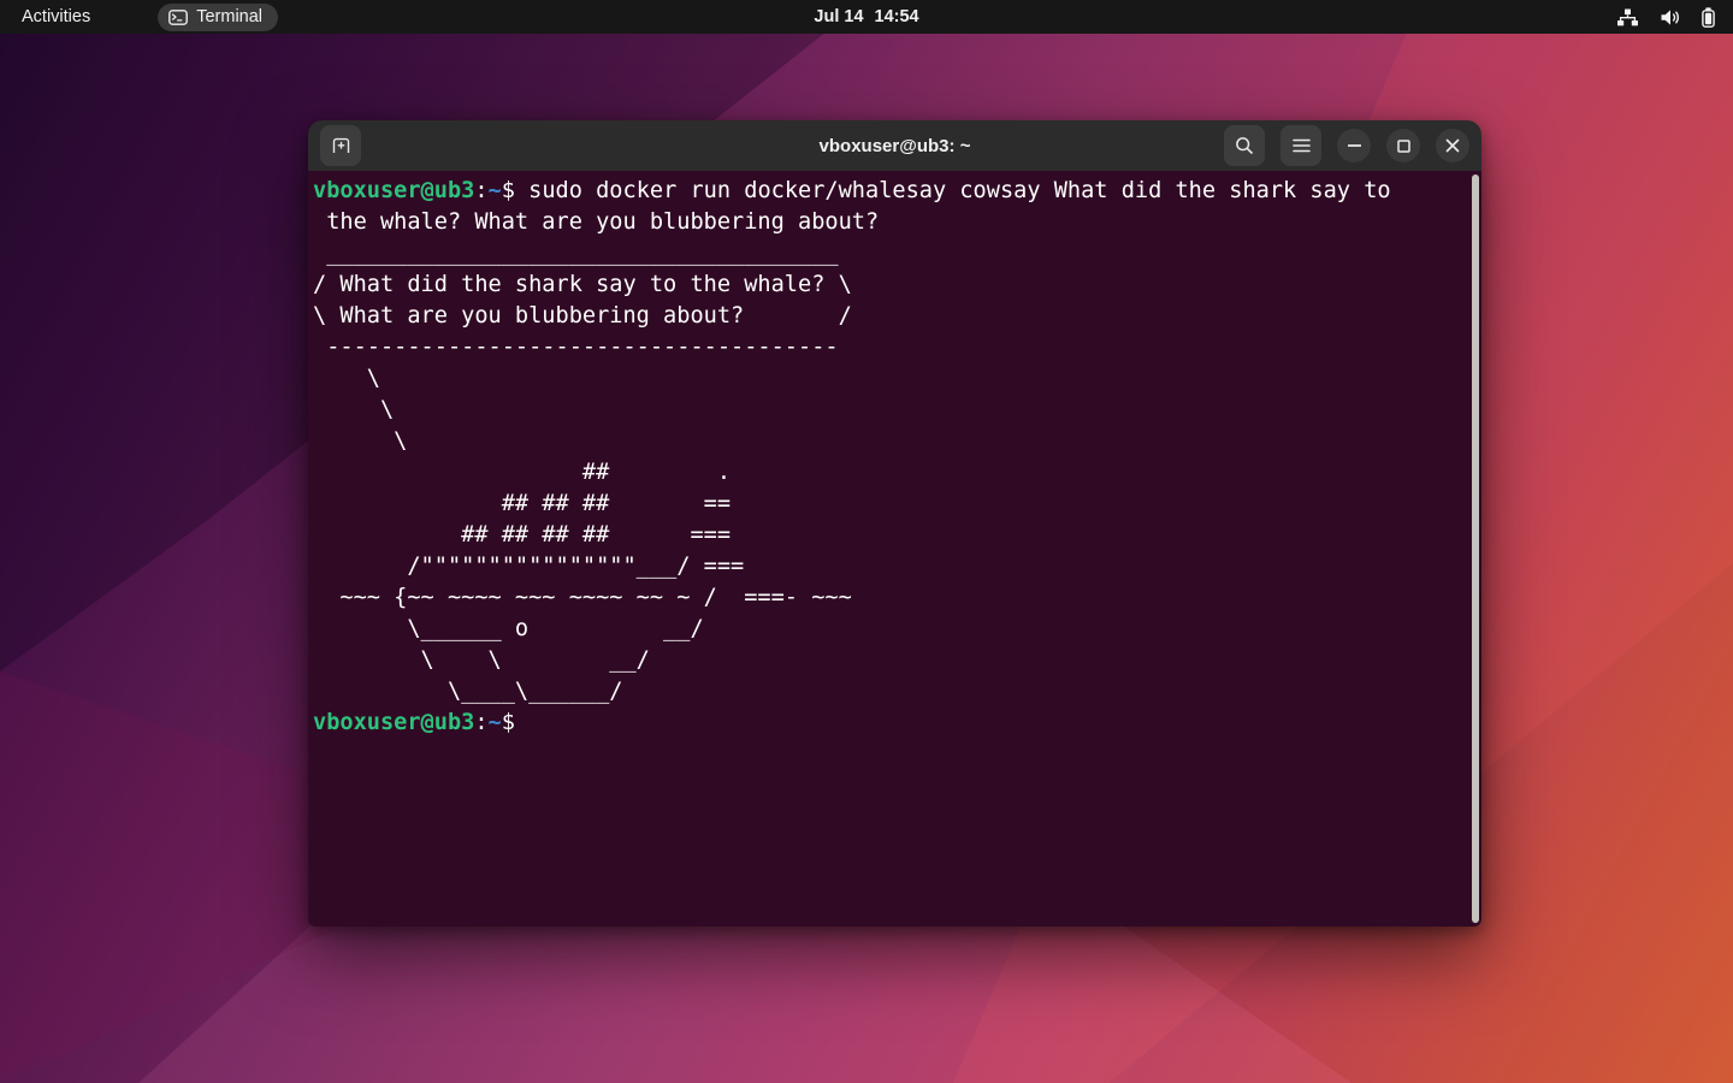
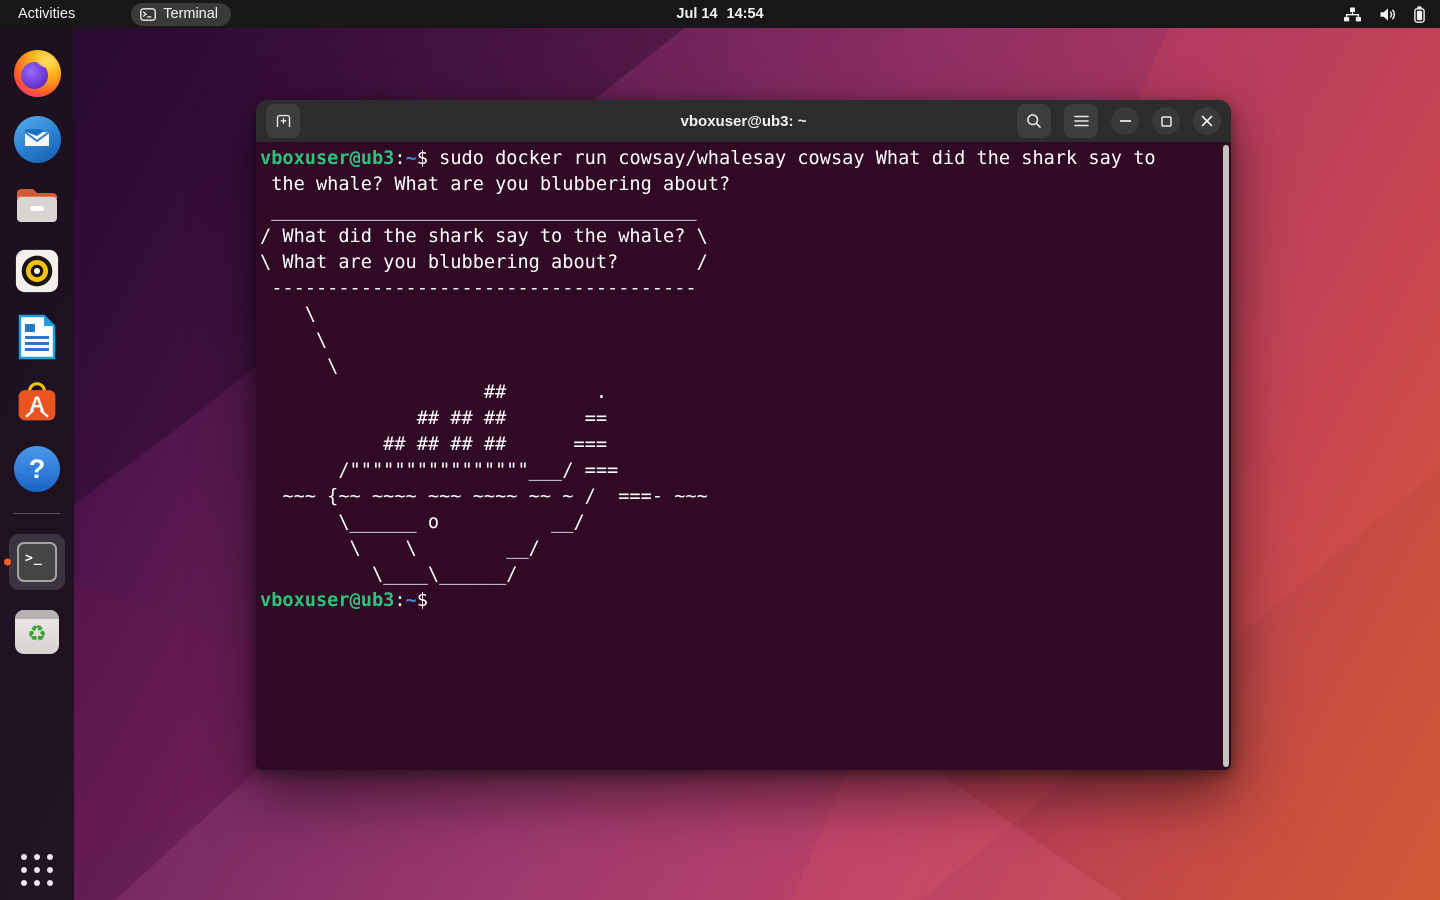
  Activities
  Terminal
  Jul 14
  14:54
+ A
+ ?
+ >_
+ ♻
  vboxuser@ub3: ~
- vboxuser@ub3:~$ sudo docker run docker/whalesay cowsay What did the shark say to
+ vboxuser@ub3:~$ sudo docker run cowsay/whalesay cowsay What did the shark say to
  the whale? What are you blubbering about?
  ______________________________________
  / What did the shark say to the whale? \
  \ What are you blubbering about? /
  --------------------------------------
  \
  \
  \
  ## .
  ## ## ## ==
  ## ## ## ## ===
  /""""""""""""""""___/ ===
  ~~~ {~~ ~~~~ ~~~ ~~~~ ~~ ~ / ===- ~~~
  \______ o __/
  \ \ __/
  \____\______/
  vboxuser@ub3:~$
